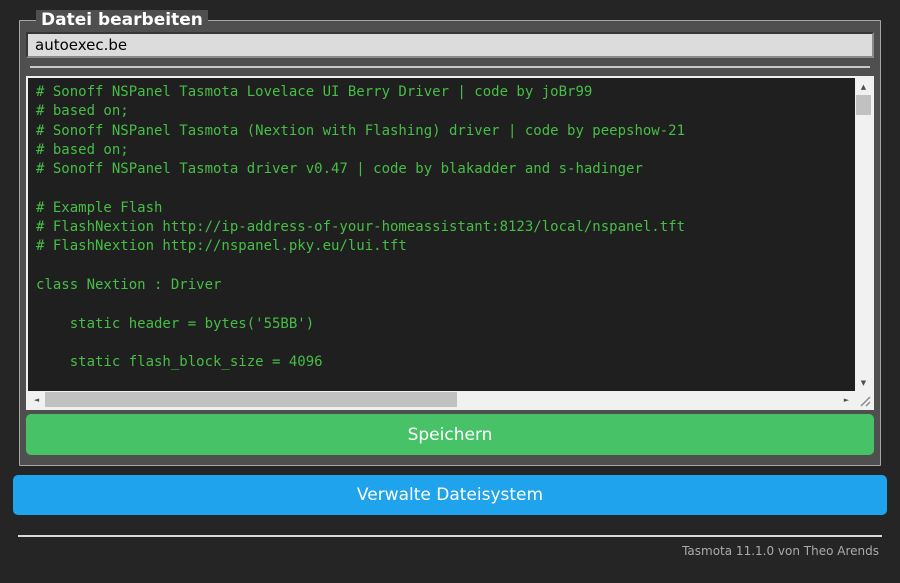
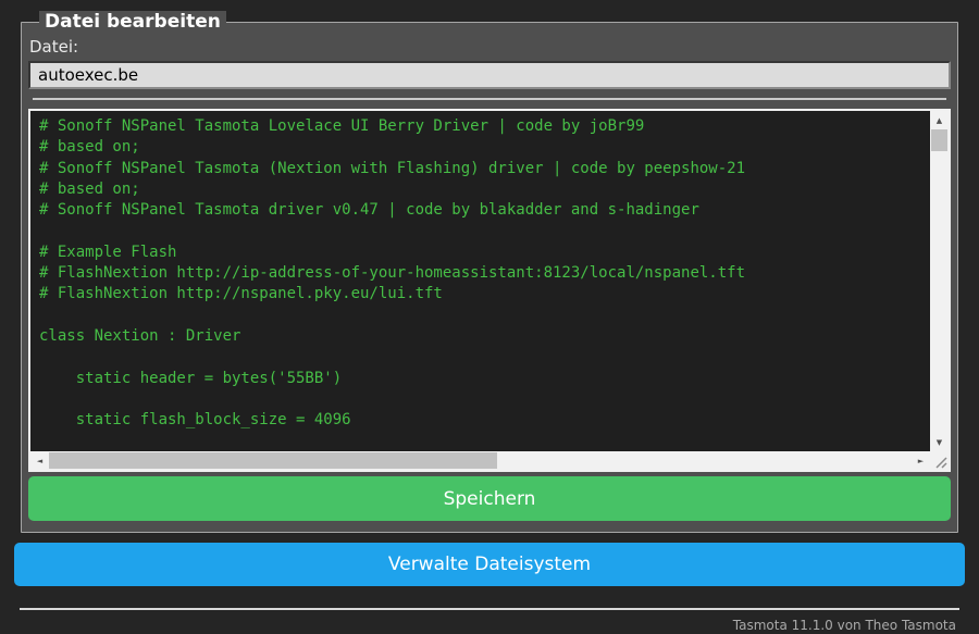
  Datei bearbeiten
+ Datei:
  autoexec.be
  # Sonoff NSPanel Tasmota Lovelace UI Berry Driver | code by joBr99
  # based on;
  # Sonoff NSPanel Tasmota (Nextion with Flashing) driver | code by peepshow-21
  # based on;
  # Sonoff NSPanel Tasmota driver v0.47 | code by blakadder and s-hadinger
  # Example Flash
  # FlashNextion http://ip-address-of-your-homeassistant:8123/local/nspanel.tft
  # FlashNextion http://nspanel.pky.eu/lui.tft
  class Nextion : Driver
  static header = bytes('55BB')
  static flash_block_size = 4096
  ▲
  ▼
  ◄
  ►
  Speichern
  Verwalte Dateisystem
- Tasmota 11.1.0 von Theo Arends
+ Tasmota 11.1.0 von Theo Tasmota
